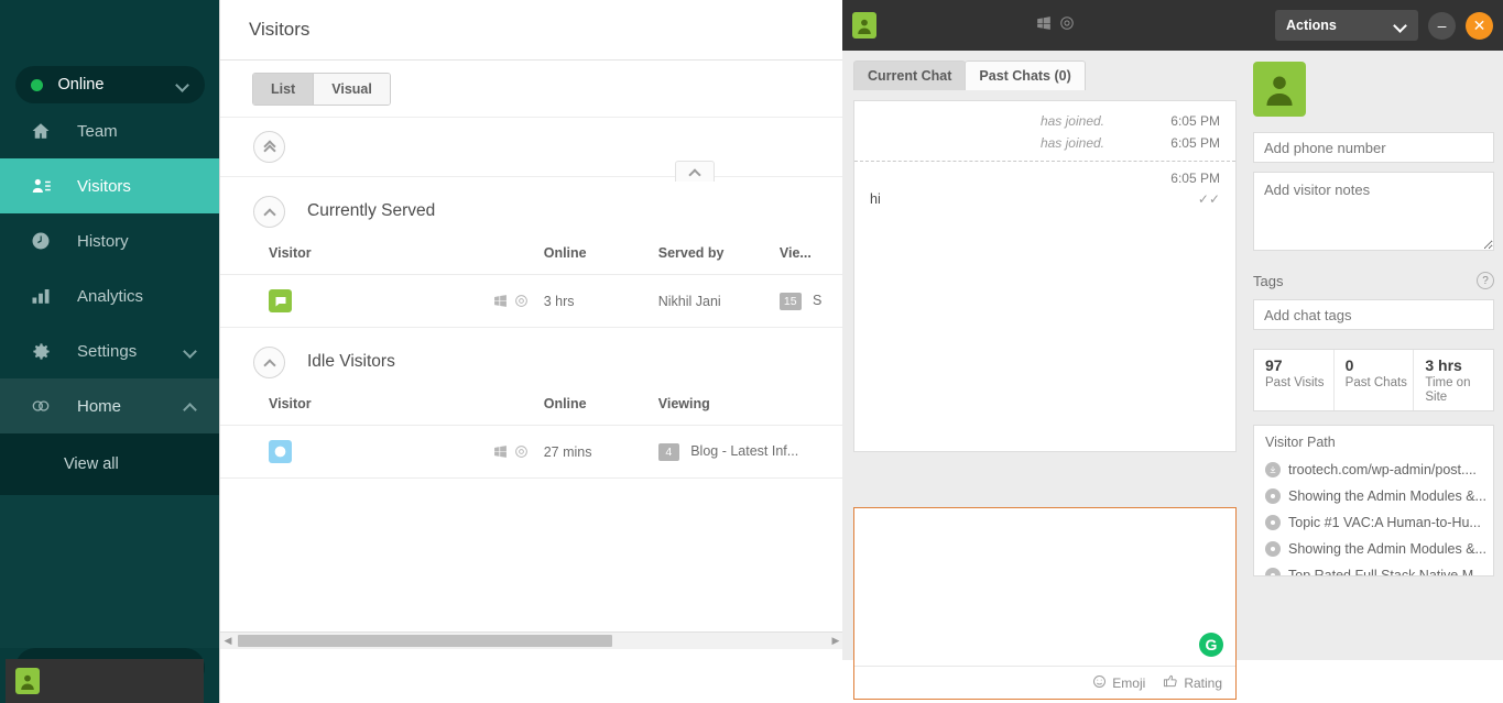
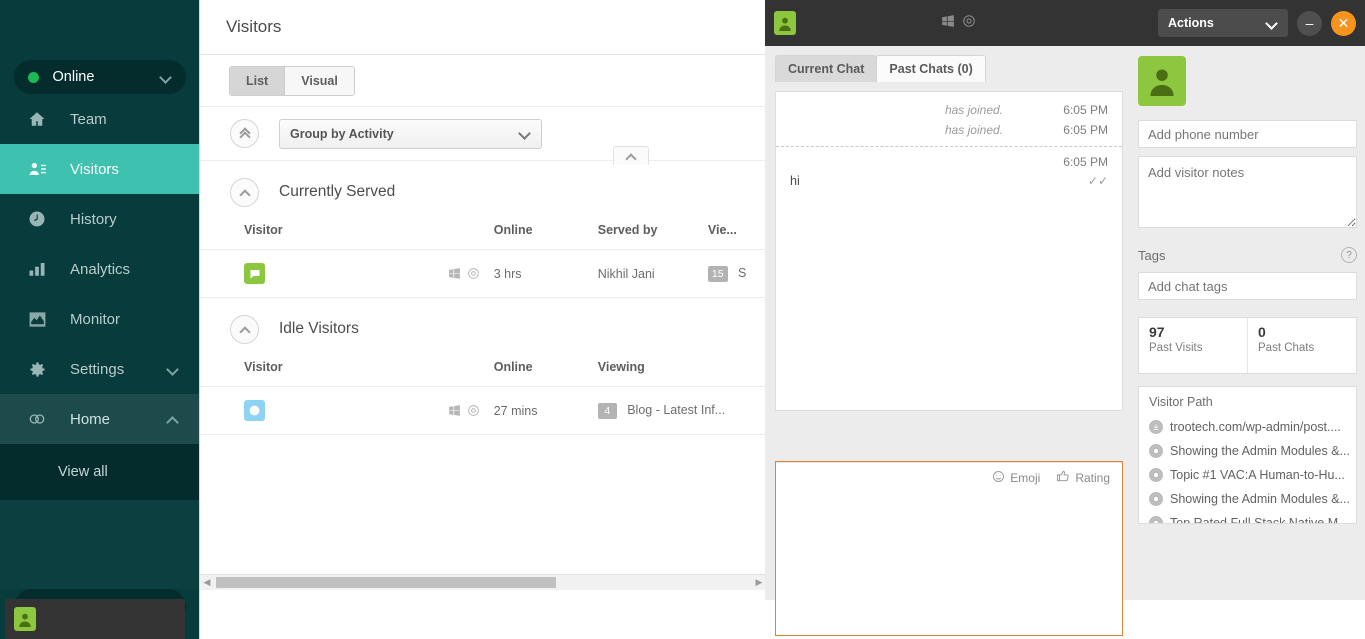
  Online
  Team
  Visitors
  History
  Analytics
+ Monitor
  Settings
  Home
  View all
  Visitors
  List
  Visual
+ Group by Activity
  Currently Served
  Visitor	Online	Served by	Vie...
  	3 hrs	Nikhil Jani	15 S
  Idle Visitors
  Visitor	Online	Viewing
  	27 mins	4 Blog - Latest Inf...
  ◀
  ▶
  Actions
  –
  ✕
  Current Chat
  Past Chats (0)
  has joined.
  6:05 PM
  has joined.
  6:05 PM
  6:05 PM
  hi
  ✓✓
- G
  Emoji
  Rating
  Add phone number Add visitor notes
  Tags
  ?
  Add chat tags
  97
  Past Visits
  0
  Past Chats
- 3 hrs
- Time on Site
  Visitor Path
  trootech.com/wp-admin/post....
  Showing the Admin Modules &...
  Topic #1 VAC:A Human-to-Hu...
  Showing the Admin Modules &...
